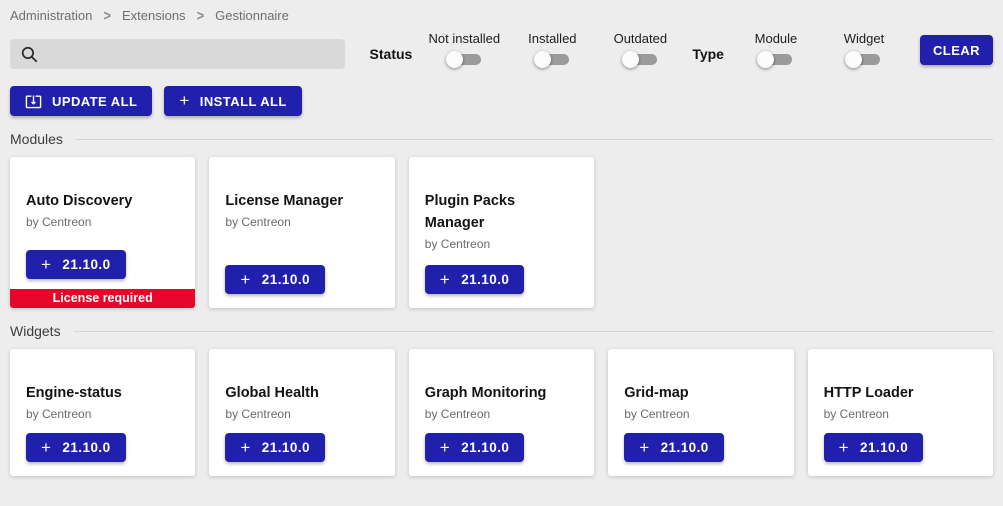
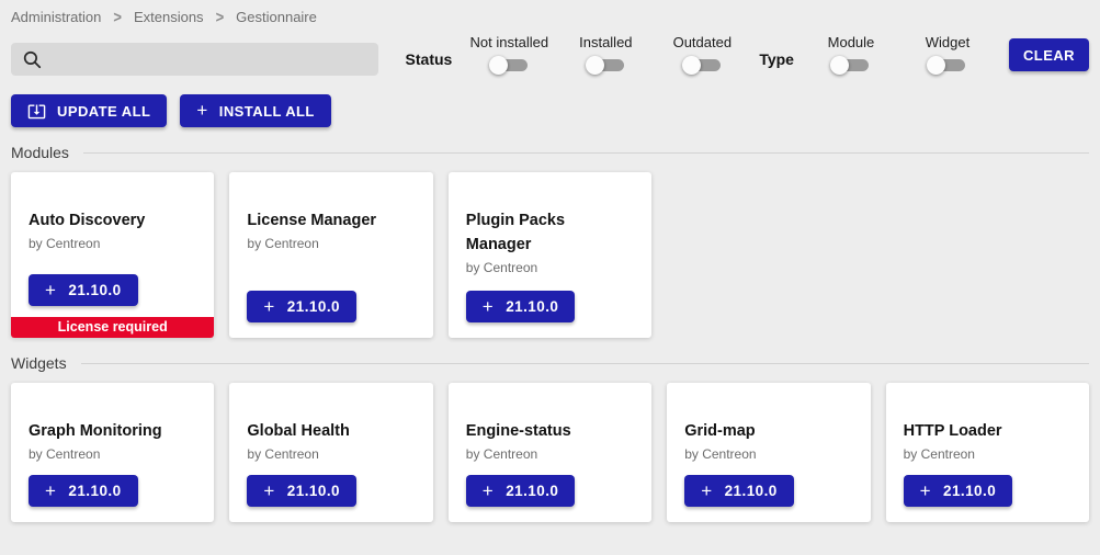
  Administration
  >
  Extensions
  >
  Gestionnaire
  Status
  Not installed
  Installed
  Outdated
  Type
  Module
  Widget
  CLEAR
  UPDATE ALL
  +
  INSTALL ALL
  Modules
  Auto Discovery
  by Centreon
  +
  21.10.0
  License required
  License Manager
  by Centreon
  +
  21.10.0
  Plugin Packs Manager
  by Centreon
  +
  21.10.0
  Widgets
- Engine-status
+ Graph Monitoring
  by Centreon
  +
  21.10.0
  Global Health
  by Centreon
  +
  21.10.0
- Graph Monitoring
+ Engine-status
  by Centreon
  +
  21.10.0
  Grid-map
  by Centreon
  +
  21.10.0
  HTTP Loader
  by Centreon
  +
  21.10.0
